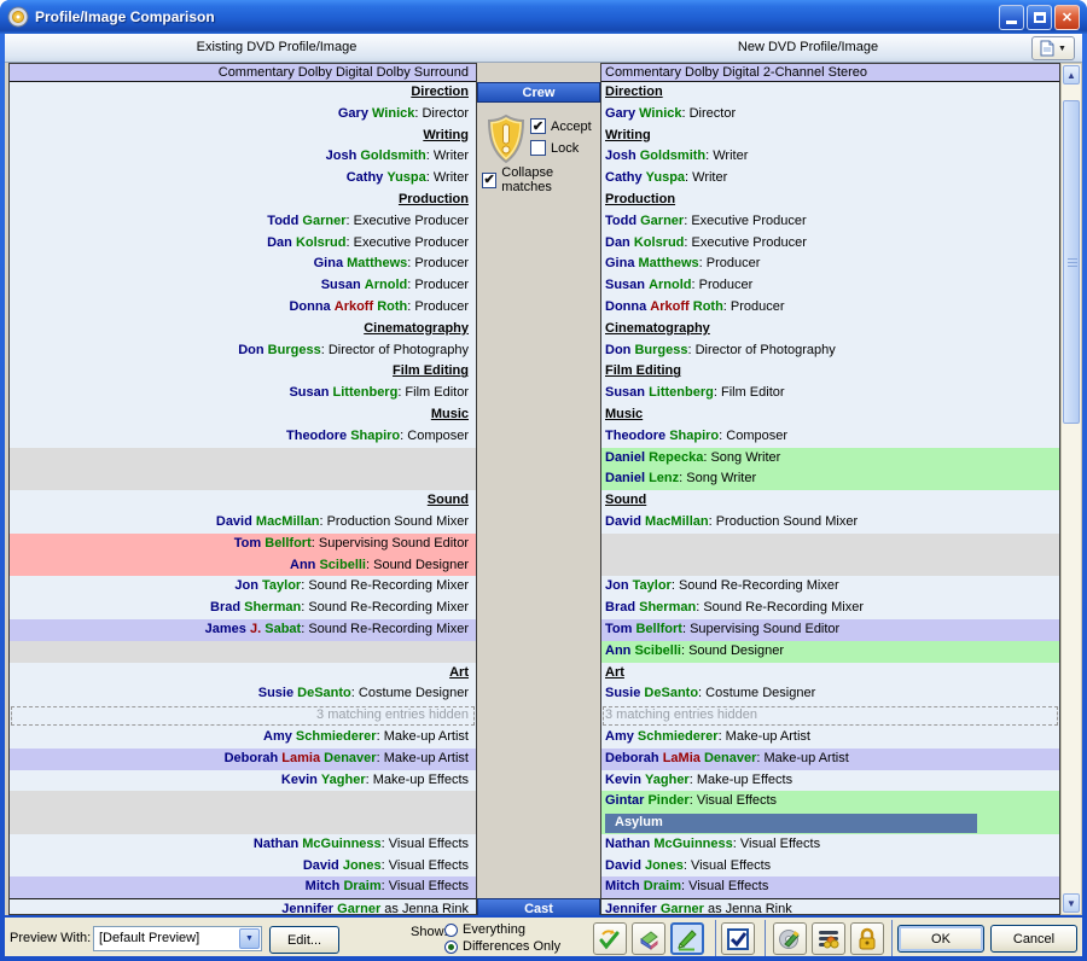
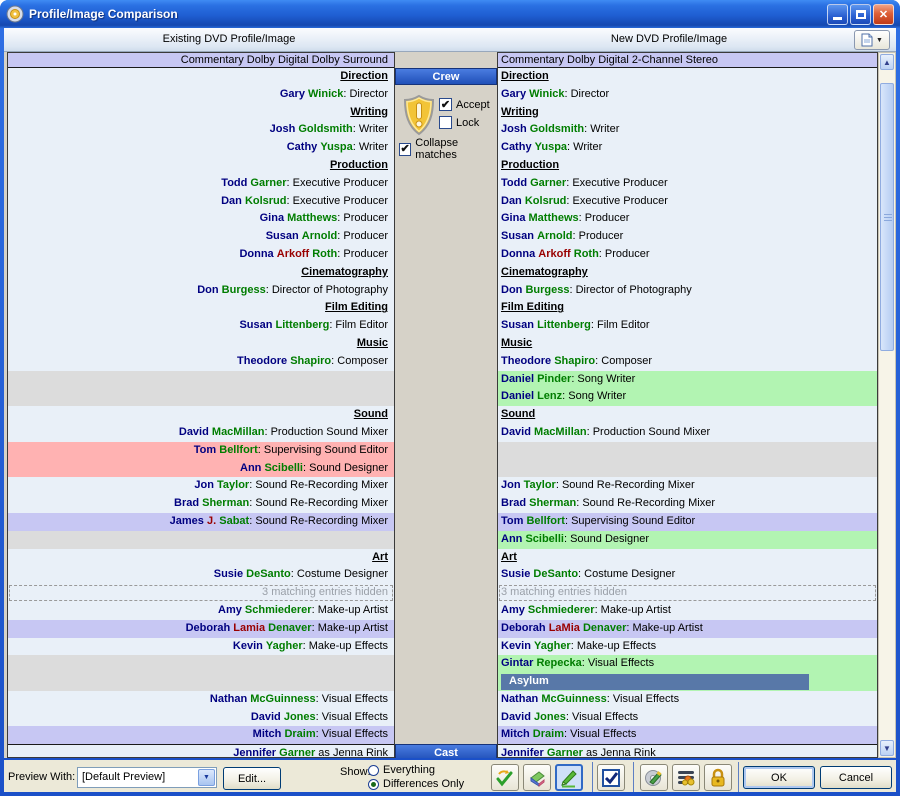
  Profile/Image Comparison
  ✕
  Existing DVD Profile/Image
  New DVD Profile/Image
  Commentary Dolby Digital Dolby Surround
  Direction
  Gary Winick: Director
  Writing
  Josh Goldsmith: Writer
  Cathy Yuspa: Writer
  Production
  Todd Garner: Executive Producer
  Dan Kolsrud: Executive Producer
  Gina Matthews: Producer
  Susan Arnold: Producer
  Donna Arkoff Roth: Producer
  Cinematography
  Don Burgess: Director of Photography
  Film Editing
  Susan Littenberg: Film Editor
  Music
  Theodore Shapiro: Composer
  Sound
  David MacMillan: Production Sound Mixer
  Tom Bellfort: Supervising Sound Editor
  Ann Scibelli: Sound Designer
  Jon Taylor: Sound Re-Recording Mixer
  Brad Sherman: Sound Re-Recording Mixer
  James J. Sabat: Sound Re-Recording Mixer
  Art
  Susie DeSanto: Costume Designer
  3 matching entries hidden
  Amy Schmiederer: Make-up Artist
  Deborah Lamia Denaver: Make-up Artist
  Kevin Yagher: Make-up Effects
  Nathan McGuinness: Visual Effects
  David Jones: Visual Effects
  Mitch Draim: Visual Effects
  Jennifer Garner as Jenna Rink
  Crew
  Accept
  Lock
  Collapse matches
  Cast
  Commentary Dolby Digital 2-Channel Stereo
  Direction
  Gary Winick: Director
  Writing
  Josh Goldsmith: Writer
  Cathy Yuspa: Writer
  Production
  Todd Garner: Executive Producer
  Dan Kolsrud: Executive Producer
  Gina Matthews: Producer
  Susan Arnold: Producer
  Donna Arkoff Roth: Producer
  Cinematography
  Don Burgess: Director of Photography
  Film Editing
  Susan Littenberg: Film Editor
  Music
  Theodore Shapiro: Composer
- Daniel Repecka: Song Writer
+ Daniel Pinder: Song Writer
  Daniel Lenz: Song Writer
  Sound
  David MacMillan: Production Sound Mixer
  Jon Taylor: Sound Re-Recording Mixer
  Brad Sherman: Sound Re-Recording Mixer
  Tom Bellfort: Supervising Sound Editor
  Ann Scibelli: Sound Designer
  Art
  Susie DeSanto: Costume Designer
  3 matching entries hidden
  Amy Schmiederer: Make-up Artist
  Deborah LaMia Denaver: Make-up Artist
  Kevin Yagher: Make-up Effects
- Gintar Pinder: Visual Effects
+ Gintar Repecka: Visual Effects
  Asylum
  Nathan McGuinness: Visual Effects
  David Jones: Visual Effects
  Mitch Draim: Visual Effects
  Jennifer Garner as Jenna Rink
  ▲
  ▼
  Preview With:
  [Default Preview]
  Edit...
  Show
  Everything
  Differences Only
  OK
  Cancel
